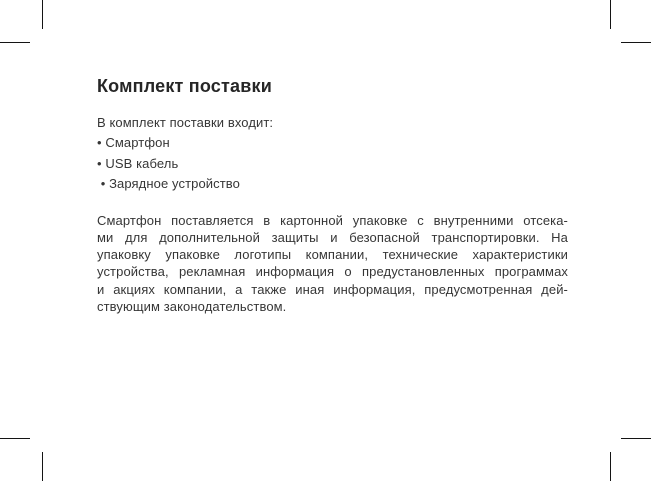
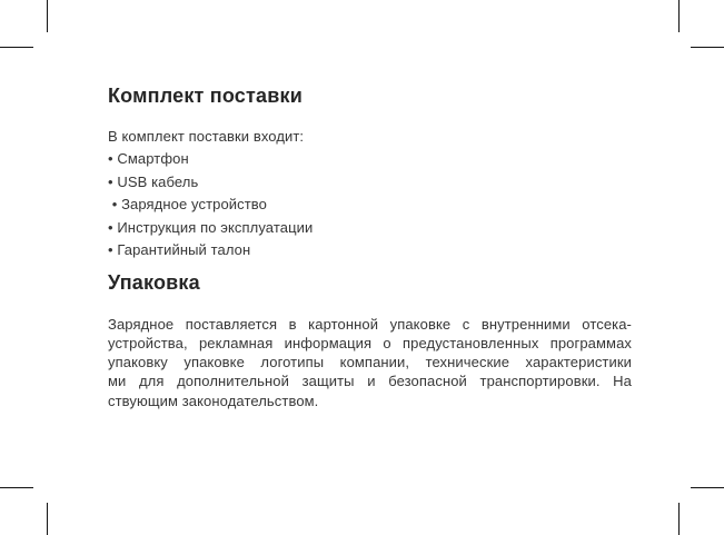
  Комплект поставки
  В комплект поставки входит:
  • Смартфон
  • USB кабель
  • Зарядное устройство
+ • Инструкция по эксплуатации
+ • Гарантийный талон
+ Упаковка
- Смартфон поставляется в картонной упаковке с внутренними отсека-
+ Зарядное поставляется в картонной упаковке с внутренними отсека-
- ми для дополнительной защиты и безопасной транспортировки. На
+ устройства, рекламная информация о предустановленных программах
  упаковку упаковке логотипы компании, технические характеристики
- устройства, рекламная информация о предустановленных программах
+ ми для дополнительной защиты и безопасной транспортировки. На
- и акциях компании, а также иная информация, предусмотренная дей-
  ствующим законодательством.
